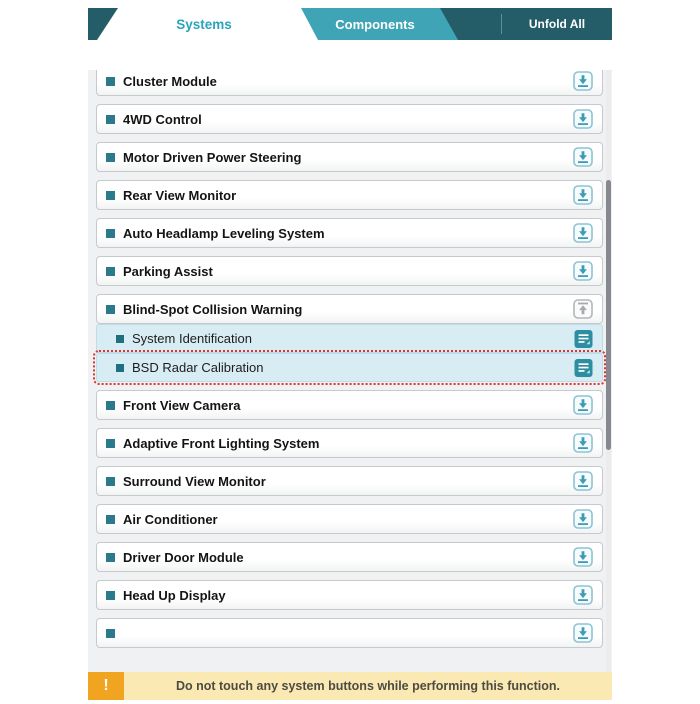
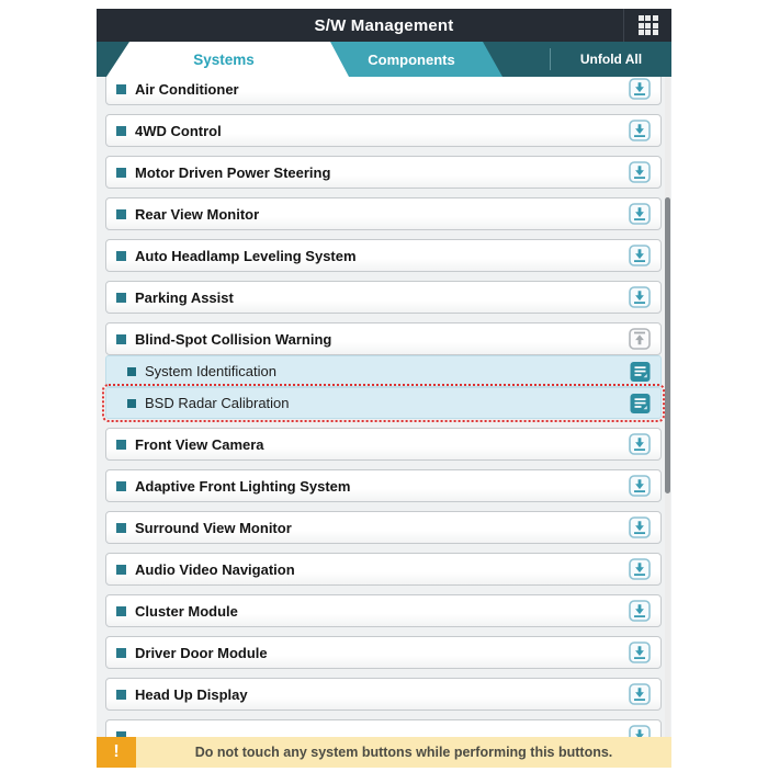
+ S/W Management
  Components
  Systems
  Unfold All
- Cluster Module
+ Air Conditioner
  4WD Control
  Motor Driven Power Steering
  Rear View Monitor
  Auto Headlamp Leveling System
  Parking Assist
  Blind-Spot Collision Warning
  System Identification
  BSD Radar Calibration
  Front View Camera
  Adaptive Front Lighting System
  Surround View Monitor
+ Audio Video Navigation
- Air Conditioner
+ Cluster Module
  Driver Door Module
  Head Up Display
  !
- Do not touch any system buttons while performing this function.
+ Do not touch any system buttons while performing this buttons.
